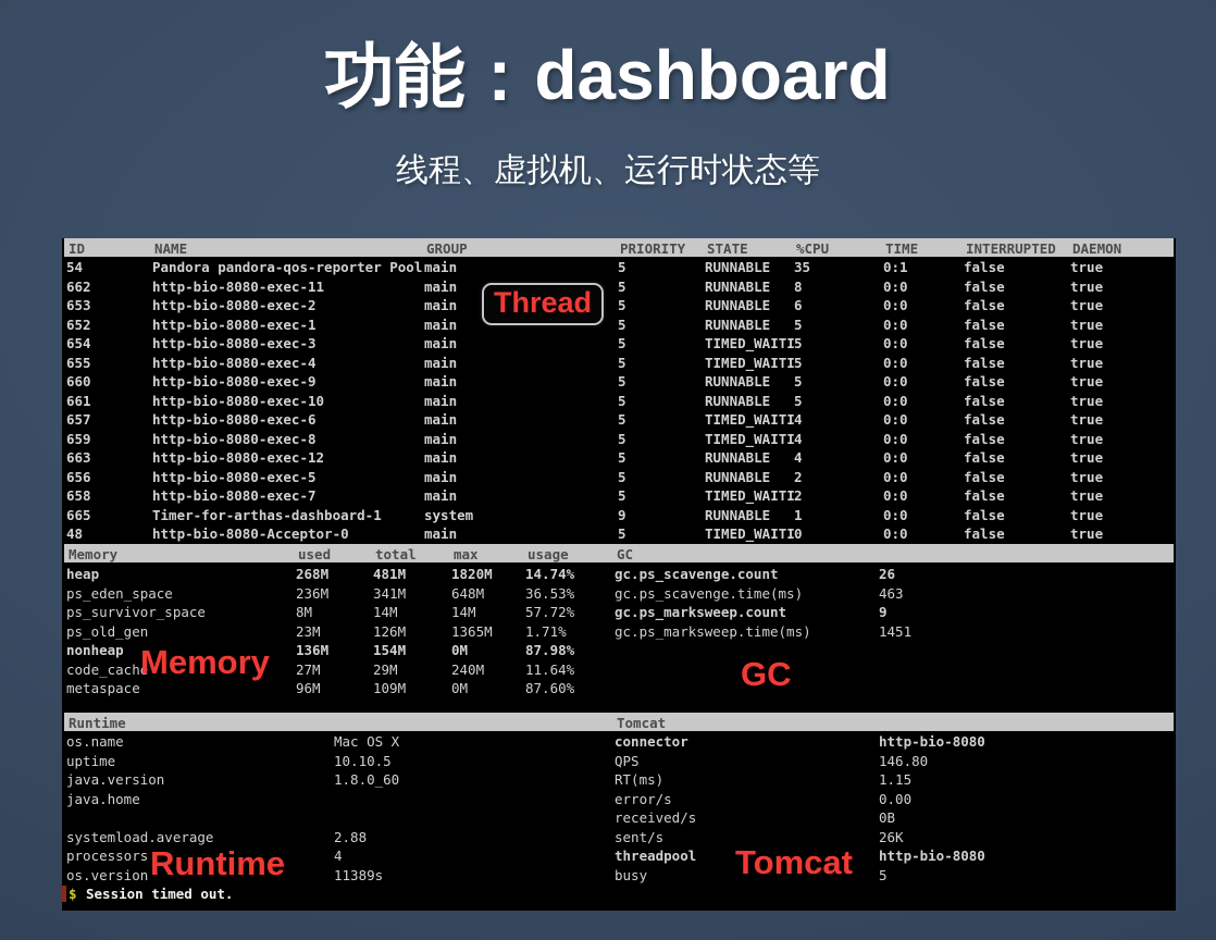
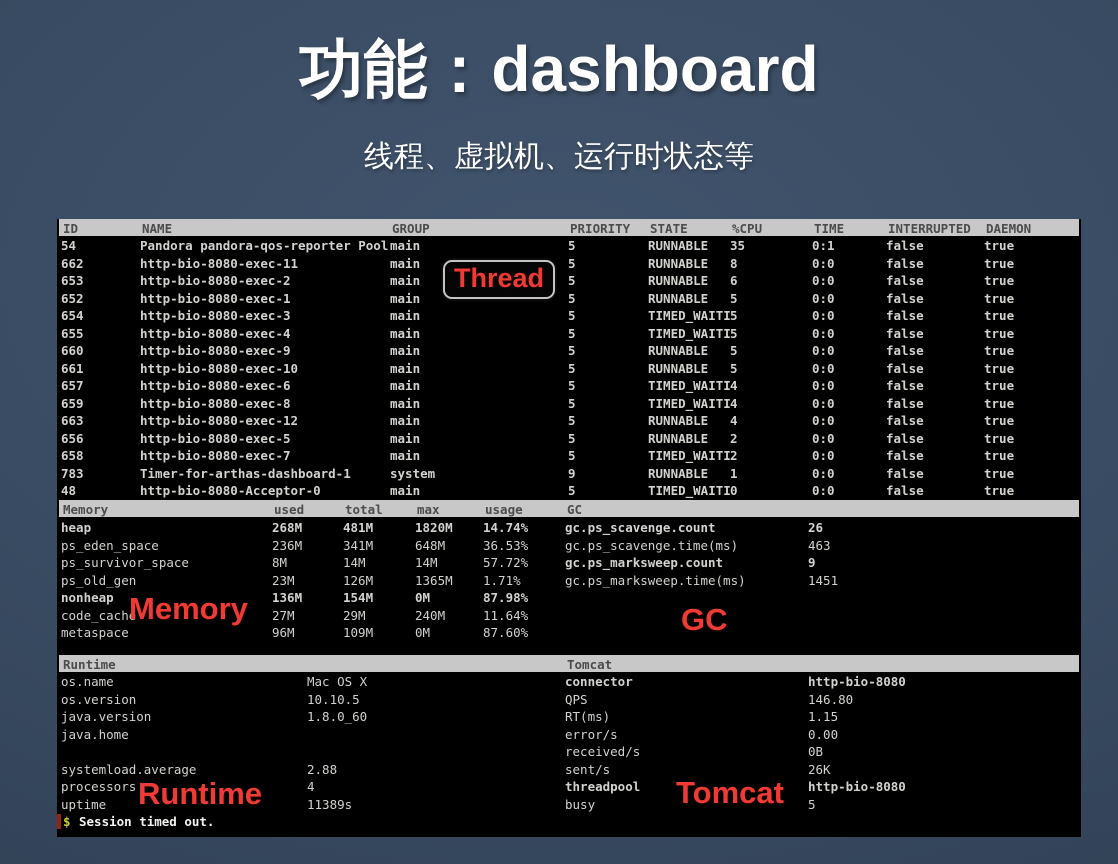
  功能：dashboard
  线程、虚拟机、运行时状态等
  ID
  NAME
  GROUP
  PRIORITY
  STATE
  %CPU
  TIME
  INTERRUPTED
  DAEMON
  54
  Pandora pandora-qos-reporter Pool
  main
  5
  RUNNABLE
  35
  0:1
  false
  true
  662
  http-bio-8080-exec-11
  main
  5
  RUNNABLE
  8
  0:0
  false
  true
  653
  http-bio-8080-exec-2
  main
  5
  RUNNABLE
  6
  0:0
  false
  true
  652
  http-bio-8080-exec-1
  main
  5
  RUNNABLE
  5
  0:0
  false
  true
  654
  http-bio-8080-exec-3
  main
  5
  TIMED_WAITI
  5
  0:0
  false
  true
  655
  http-bio-8080-exec-4
  main
  5
  TIMED_WAITI
  5
  0:0
  false
  true
  660
  http-bio-8080-exec-9
  main
  5
  RUNNABLE
  5
  0:0
  false
  true
  661
  http-bio-8080-exec-10
  main
  5
  RUNNABLE
  5
  0:0
  false
  true
  657
  http-bio-8080-exec-6
  main
  5
  TIMED_WAITI
  4
  0:0
  false
  true
  659
  http-bio-8080-exec-8
  main
  5
  TIMED_WAITI
  4
  0:0
  false
  true
  663
  http-bio-8080-exec-12
  main
  5
  RUNNABLE
  4
  0:0
  false
  true
  656
  http-bio-8080-exec-5
  main
  5
  RUNNABLE
  2
  0:0
  false
  true
  658
  http-bio-8080-exec-7
  main
  5
  TIMED_WAITI
  2
  0:0
  false
  true
- 665
+ 783
  Timer-for-arthas-dashboard-1
  system
  9
  RUNNABLE
  1
  0:0
  false
  true
  48
  http-bio-8080-Acceptor-0
  main
  5
  TIMED_WAITI
  0
  0:0
  false
  true
  Memory
  used
  total
  max
  usage
  GC
  heap
  268M
  481M
  1820M
  14.74%
  ps_eden_space
  236M
  341M
  648M
  36.53%
  ps_survivor_space
  8M
  14M
  14M
  57.72%
  ps_old_gen
  23M
  126M
  1365M
  1.71%
  nonheap
  136M
  154M
  0M
  87.98%
  code_cache
  27M
  29M
  240M
  11.64%
  metaspace
  96M
  109M
  0M
  87.60%
  gc.ps_scavenge.count
  26
  gc.ps_scavenge.time(ms)
  463
  gc.ps_marksweep.count
  9
  gc.ps_marksweep.time(ms)
  1451
  Runtime
  Tomcat
  os.name
  Mac OS X
- uptime
+ os.version
  10.10.5
  java.version
  1.8.0_60
  java.home
  systemload.average
  2.88
  processors
  4
- os.version
+ uptime
  11389s
  connector
  http-bio-8080
  QPS
  146.80
  RT(ms)
  1.15
  error/s
  0.00
  received/s
  0B
  sent/s
  26K
  threadpool
  http-bio-8080
  busy
  5
  $
  Session timed out.
  Thread
  Memory
  GC
  Runtime
  Tomcat
